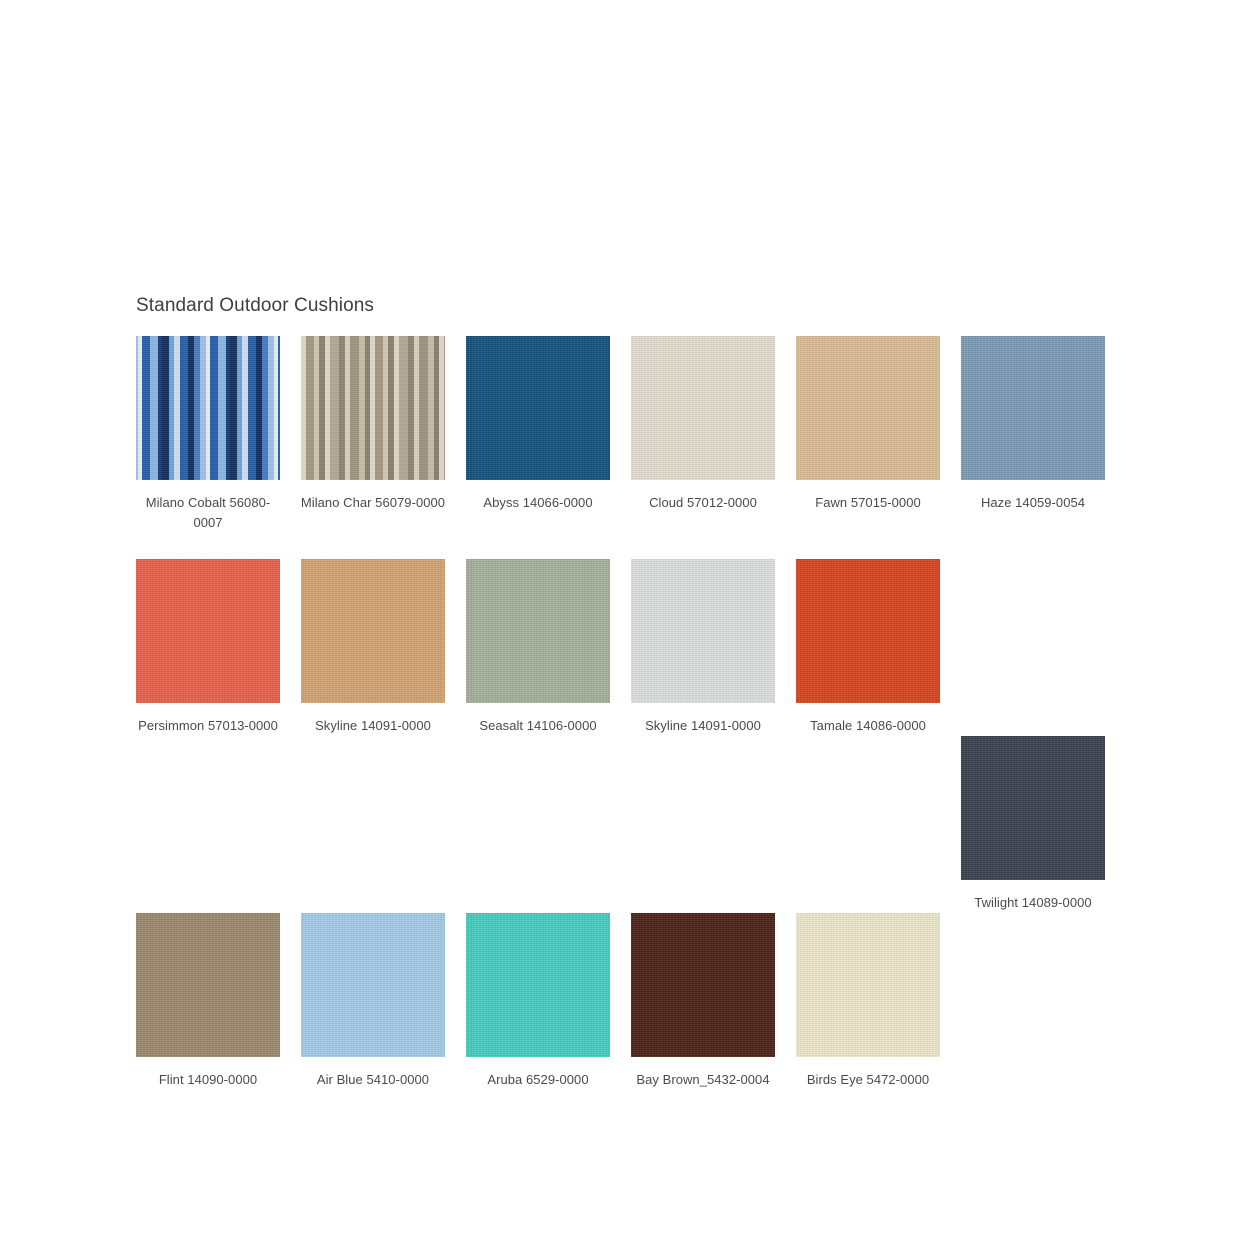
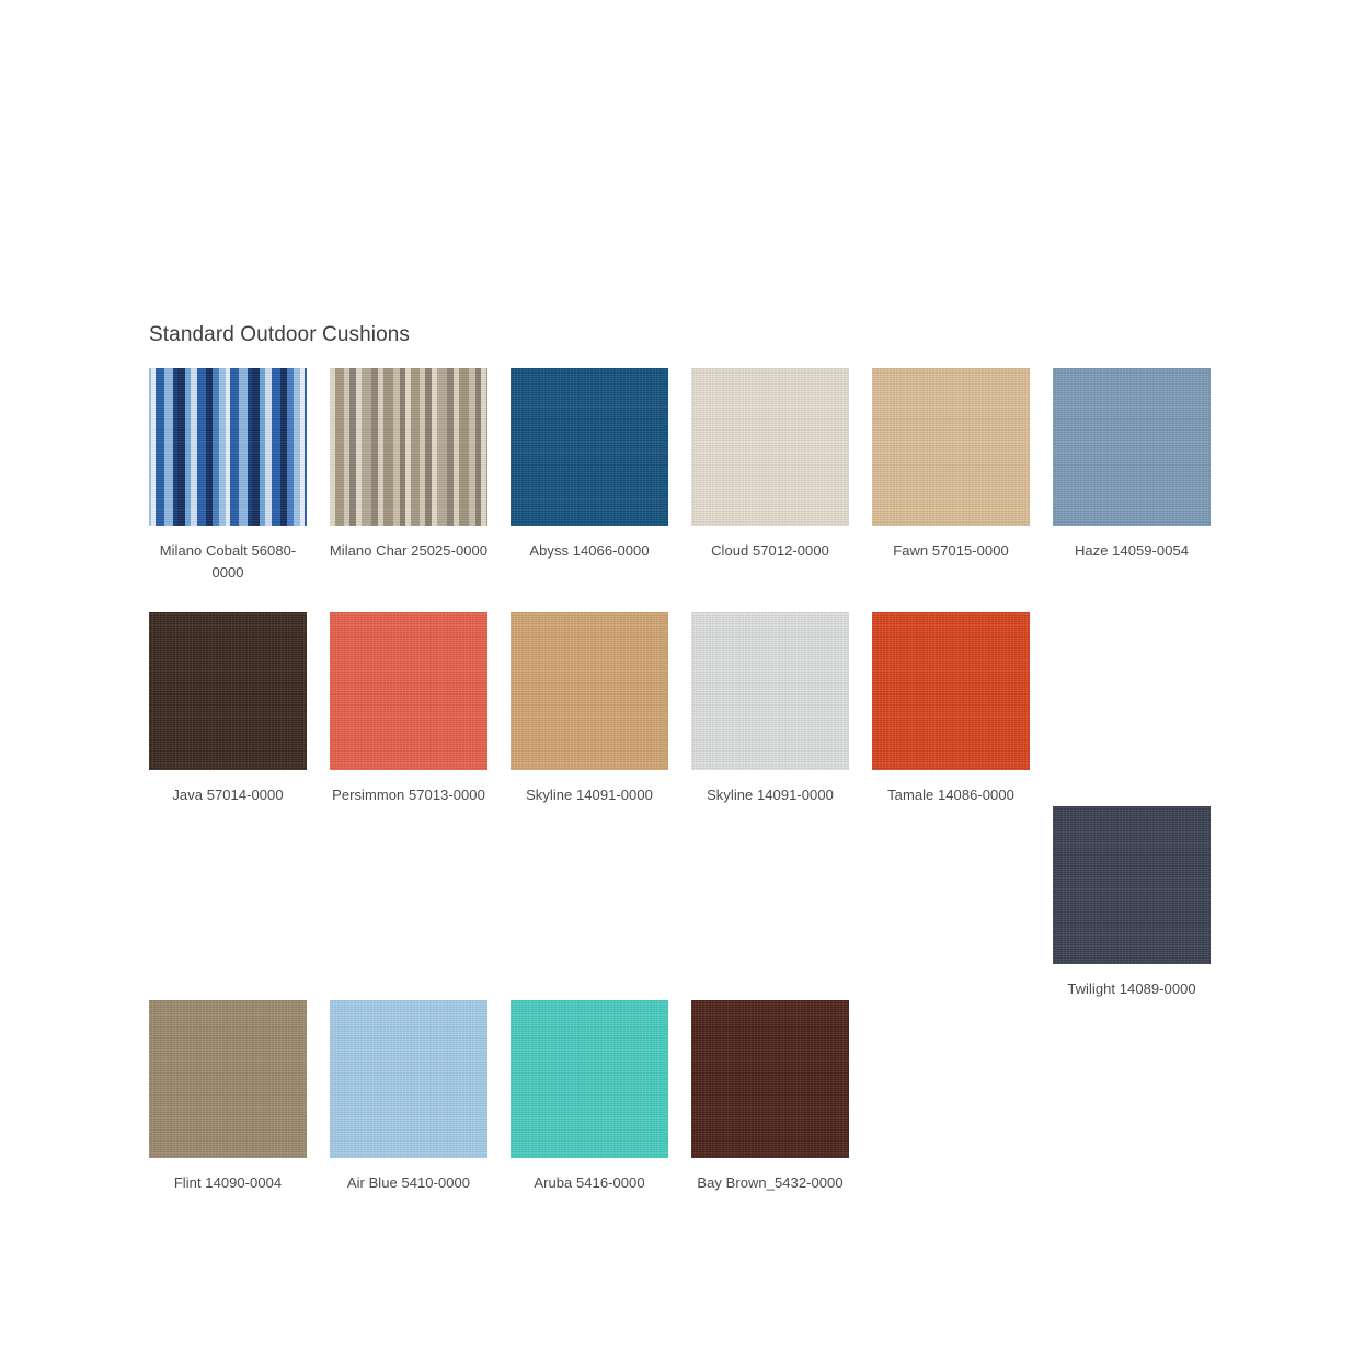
  Standard Outdoor Cushions
- Milano Cobalt 56080-0007
+ Milano Cobalt 56080-0000
- Milano Char 56079-0000
+ Milano Char 25025-0000
  Abyss 14066-0000
  Cloud 57012-0000
  Fawn 57015-0000
  Haze 14059-0054
+ Java 57014-0000
  Persimmon 57013-0000
  Skyline 14091-0000
- Seasalt 14106-0000
  Skyline 14091-0000
  Tamale 14086-0000
  Twilight 14089-0000
- Flint 14090-0000
+ Flint 14090-0004
  Air Blue 5410-0000
- Aruba 6529-0000
+ Aruba 5416-0000
- Bay Brown_5432-0004
+ Bay Brown_5432-0000
- Birds Eye 5472-0000
